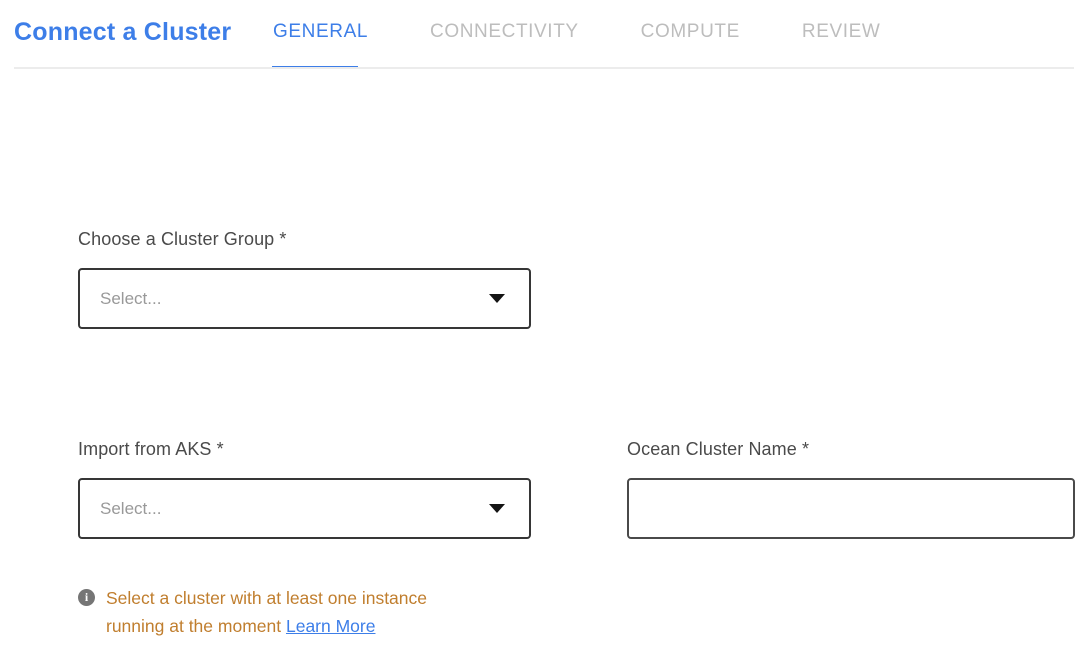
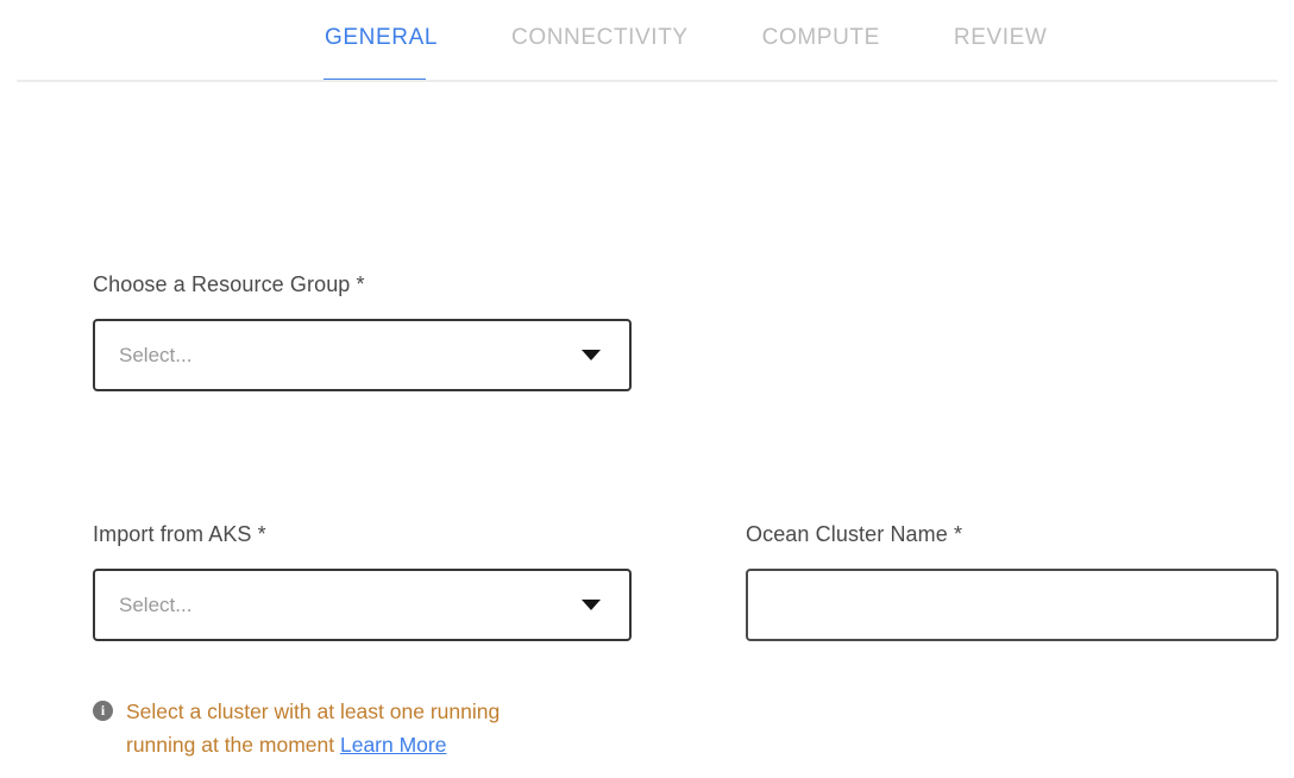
- Connect a Cluster
  GENERAL
  CONNECTIVITY
  COMPUTE
  REVIEW
- Choose a Cluster Group *
+ Choose a Resource Group *
  Select...
  Import from AKS *
  Select...
  Ocean Cluster Name *
  i
- Select a cluster with at least one instance running at the moment Learn More
+ Select a cluster with at least one running running at the moment Learn More
